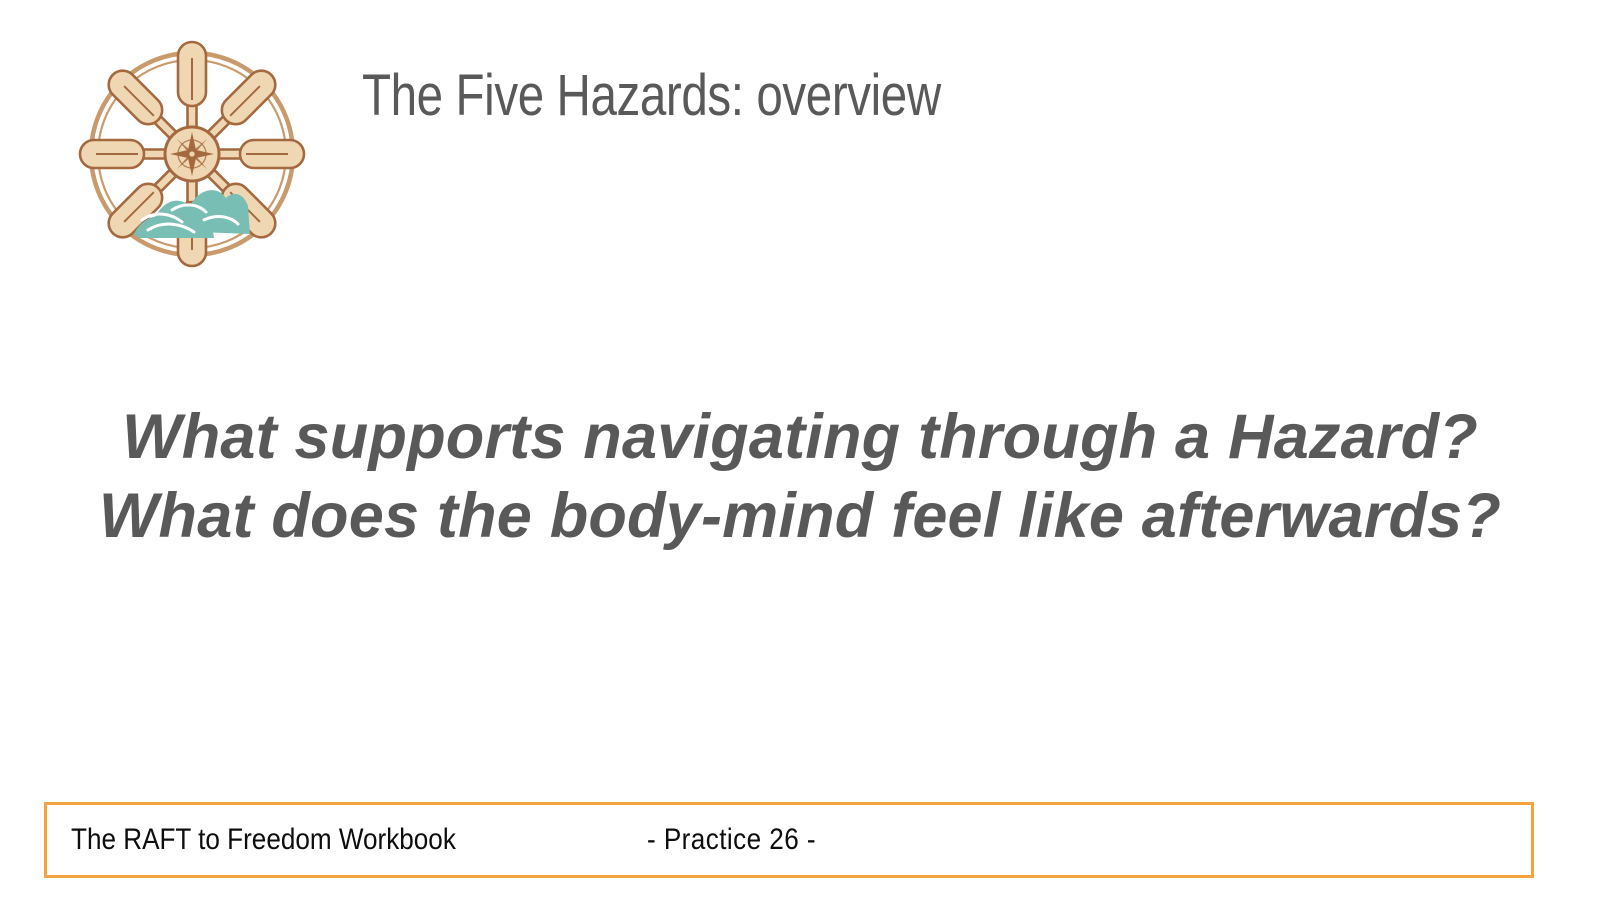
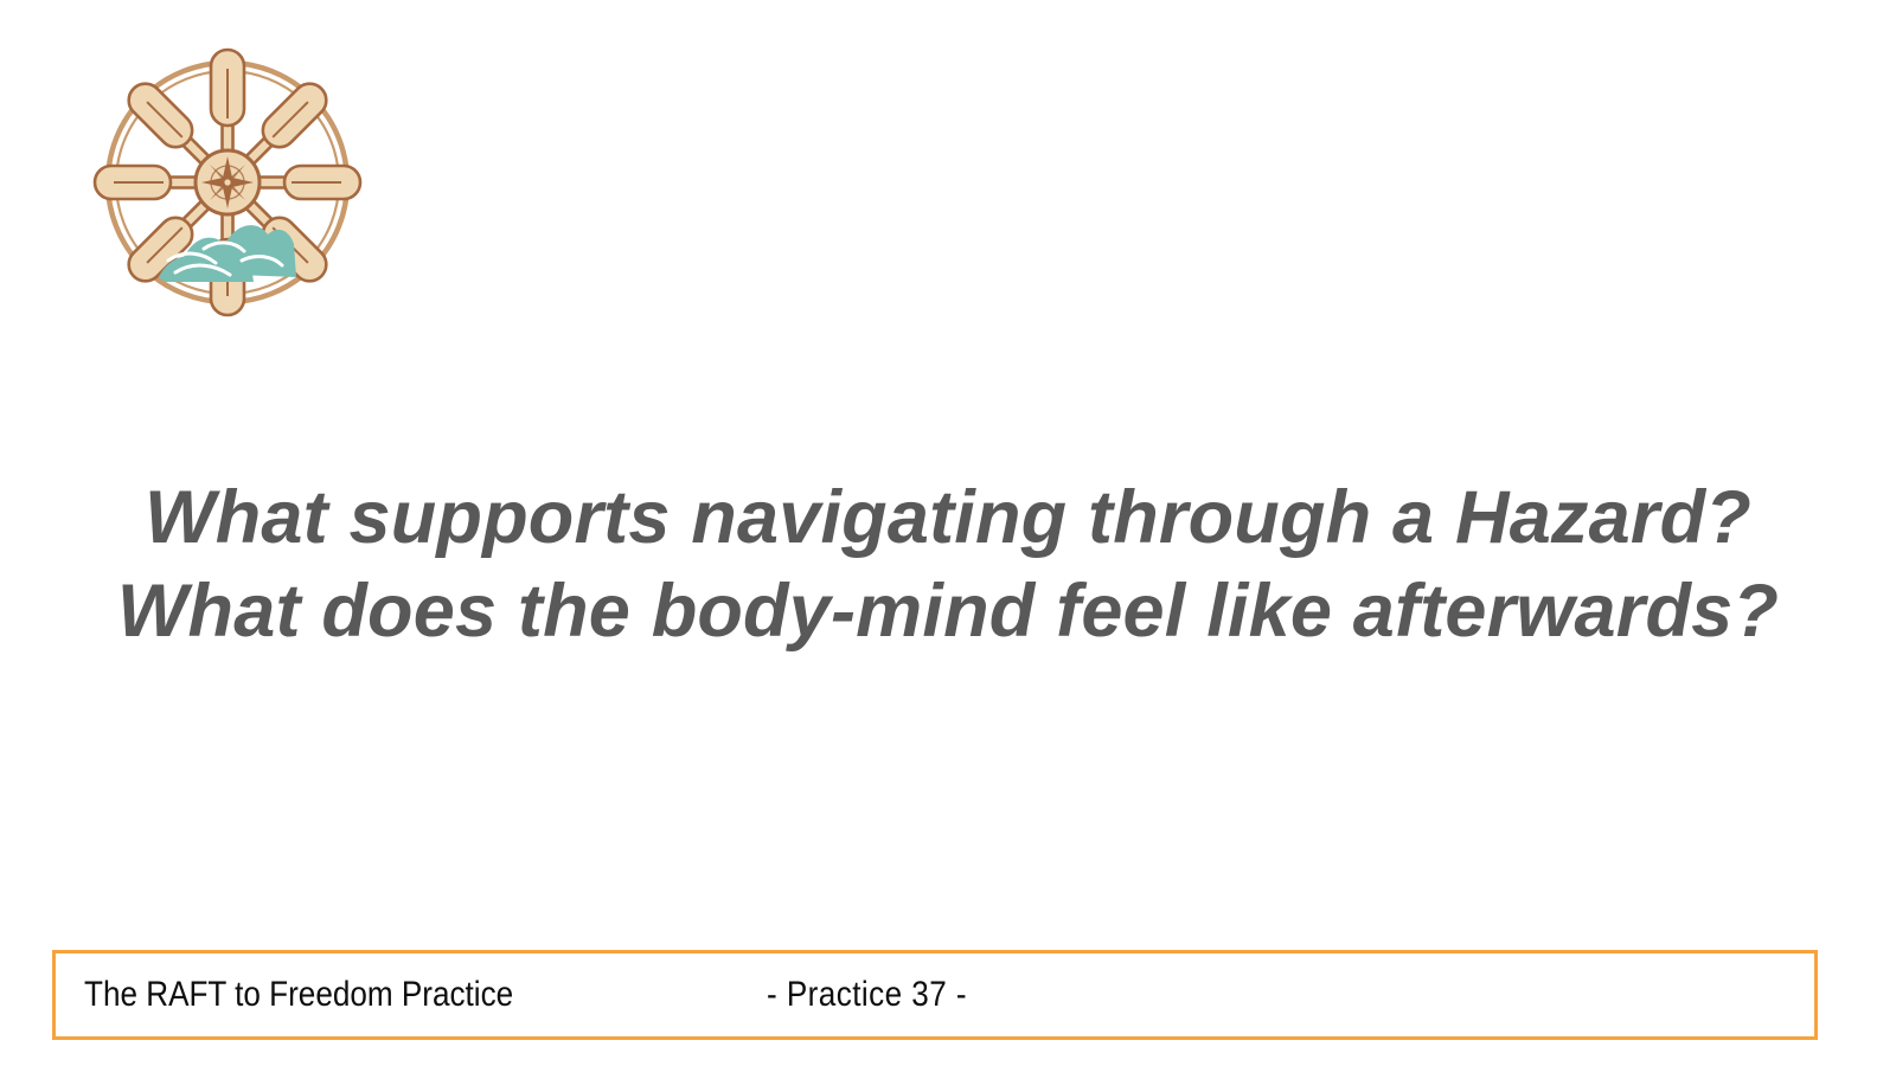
- The Five Hazards: overview
  What supports navigating through a Hazard? What does the body-mind feel like afterwards?
- The RAFT to Freedom Workbook
+ The RAFT to Freedom Practice
- - Practice 26 -
+ - Practice 37 -
